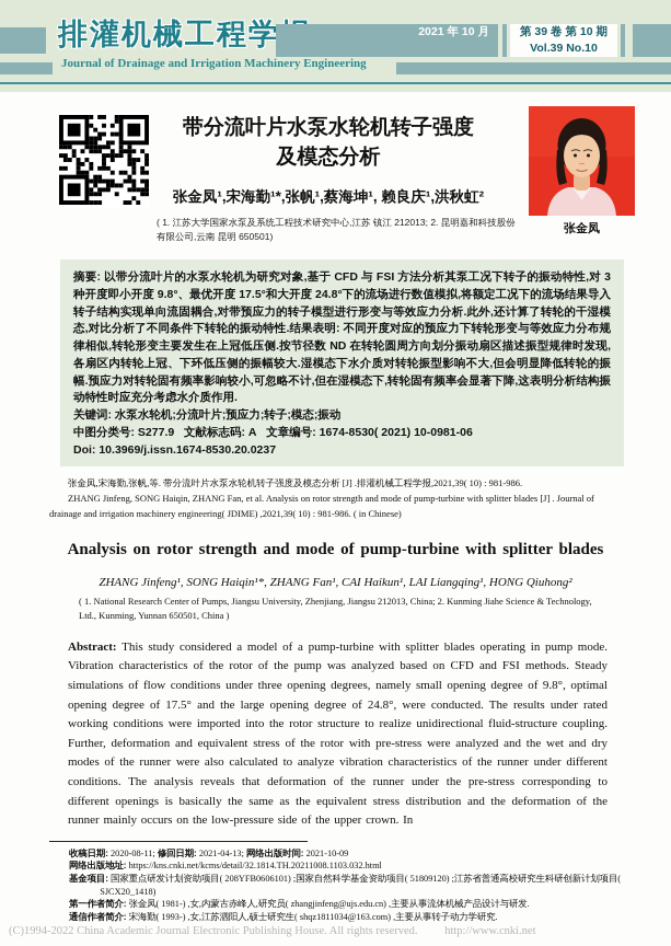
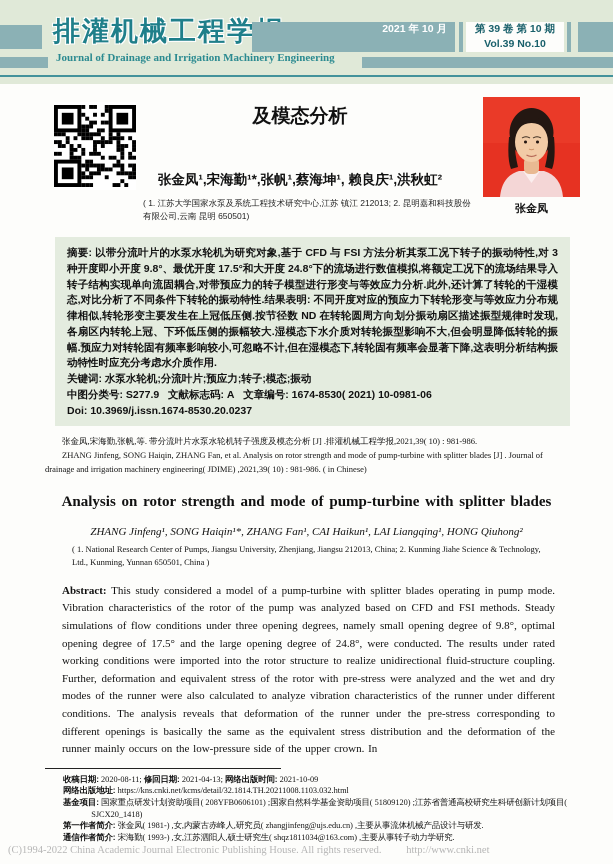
  排灌机械工程学
  2021 年 10 月
  第 39 卷 第 10 期
  Vol.39 No.10
  Journal of Drainage and Irrigation Machinery Engineering
- 带分流叶片水泵水轮机转子强度
  及模态分析
  张金凤¹,宋海勤¹*,张帆¹,蔡海坤¹, 赖良庆¹,洪秋虹²
  ( 1. 江苏大学国家水泵及系统工程技术研究中心,江苏 镇江 212013; 2. 昆明嘉和科技股份有限公司,云南 昆明 650501)
  张金凤
  摘要: 以带分流叶片的水泵水轮机为研究对象,基于 CFD 与 FSI 方法分析其泵工况下转子的振动特性,对 3 种开度即小开度 9.8°、最优开度 17.5°和大开度 24.8°下的流场进行数值模拟,将额定工况下的流场结果导入转子结构实现单向流固耦合,对带预应力的转子模型进行形变与等效应力分析.此外,还计算了转轮的干湿模态,对比分析了不同条件下转轮的振动特性.结果表明: 不同开度对应的预应力下转轮形变与等效应力分布规律相似,转轮形变主要发生在上冠低压侧.按节径数 ND 在转轮圆周方向划分振动扇区描述振型规律时发现,各扇区内转轮上冠、下环低压侧的振幅较大.湿模态下水介质对转轮振型影响不大,但会明显降低转轮的振幅.预应力对转轮固有频率影响较小,可忽略不计,但在湿模态下,转轮固有频率会显著下降,这表明分析结构振动特性时应充分考虑水介质作用.
  关键词: 水泵水轮机;分流叶片;预应力;转子;模态;振动
  中图分类号: S277.9 文献标志码: A 文章编号: 1674-8530( 2021) 10-0981-06
  Doi: 10.3969/j.issn.1674-8530.20.0237
  张金凤,宋海勤,张帆,等. 带分流叶片水泵水轮机转子强度及模态分析 [J] .排灌机械工程学报,2021,39( 10) : 981-986.
  ZHANG Jinfeng, SONG Haiqin, ZHANG Fan, et al. Analysis on rotor strength and mode of pump-turbine with splitter blades [J] . Journal of drainage and irrigation machinery engineering( JDIME) ,2021,39( 10) : 981-986. ( in Chinese)
  Analysis on rotor strength and mode of pump-turbine with splitter blades
  ZHANG Jinfeng¹, SONG Haiqin¹*, ZHANG Fan¹, CAI Haikun¹, LAI Liangqing¹, HONG Qiuhong²
  ( 1. National Research Center of Pumps, Jiangsu University, Zhenjiang, Jiangsu 212013, China; 2. Kunming Jiahe Science & Technology, Ltd., Kunming, Yunnan 650501, China )
  Abstract: This study considered a model of a pump-turbine with splitter blades operating in pump mode. Vibration characteristics of the rotor of the pump was analyzed based on CFD and FSI methods. Steady simulations of flow conditions under three opening degrees, namely small opening degree of 9.8°, optimal opening degree of 17.5° and the large opening degree of 24.8°, were conducted. The results under rated working conditions were imported into the rotor structure to realize unidirectional fluid-structure coupling. Further, deformation and equivalent stress of the rotor with pre-stress were analyzed and the wet and dry modes of the runner were also calculated to analyze vibration characteristics of the runner under different conditions. The analysis reveals that deformation of the runner under the pre-stress corresponding to different openings is basically the same as the equivalent stress distribution and the deformation of the runner mainly occurs on the low-pressure side of the upper crown. In
  收稿日期: 2020-08-11; 修回日期: 2021-04-13; 网络出版时间: 2021-10-09
  网络出版地址: https://kns.cnki.net/kcms/detail/32.1814.TH.20211008.1103.032.html
  基金项目: 国家重点研发计划资助项目( 208YFB0606101) ;国家自然科学基金资助项目( 51809120) ;江苏省普通高校研究生科研创新计划项目( SJCX20_1418)
  第一作者简介: 张金凤( 1981-) ,女,内蒙古赤峰人,研究员( zhangjinfeng@ujs.edu.cn) ,主要从事流体机械产品设计与研发.
  通信作者简介: 宋海勤( 1993-) ,女,江苏泗阳人,硕士研究生( shqz1811034@163.com) ,主要从事转子动力学研究.
  (C)1994-2022 China Academic Journal Electronic Publishing House. All rights reserved. http://www.cnki.net
